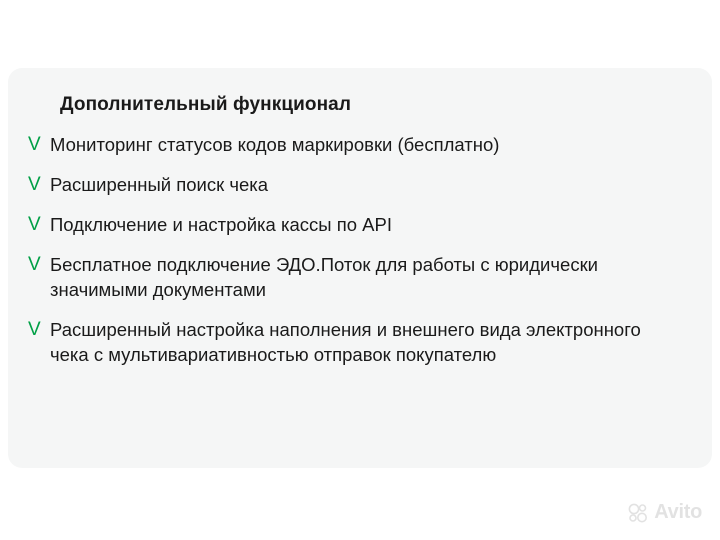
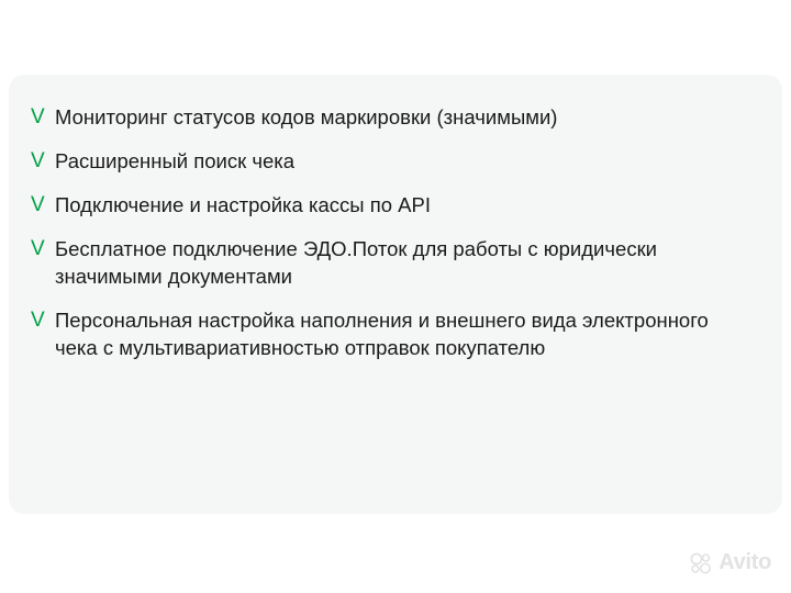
- Дополнительный функционал
  V
- Мониторинг статусов кодов маркировки (бесплатно)
+ Мониторинг статусов кодов маркировки (значимыми)
  V
  Расширенный поиск чека
  V
  Подключение и настройка кассы по API
  V
  Бесплатное подключение ЭДО.Поток для работы с юридически значимыми документами
  V
- Расширенный настройка наполнения и внешнего вида электронного чека с мультивариативностью отправок покупателю
+ Персональная настройка наполнения и внешнего вида электронного чека с мультивариативностью отправок покупателю
  Avito
